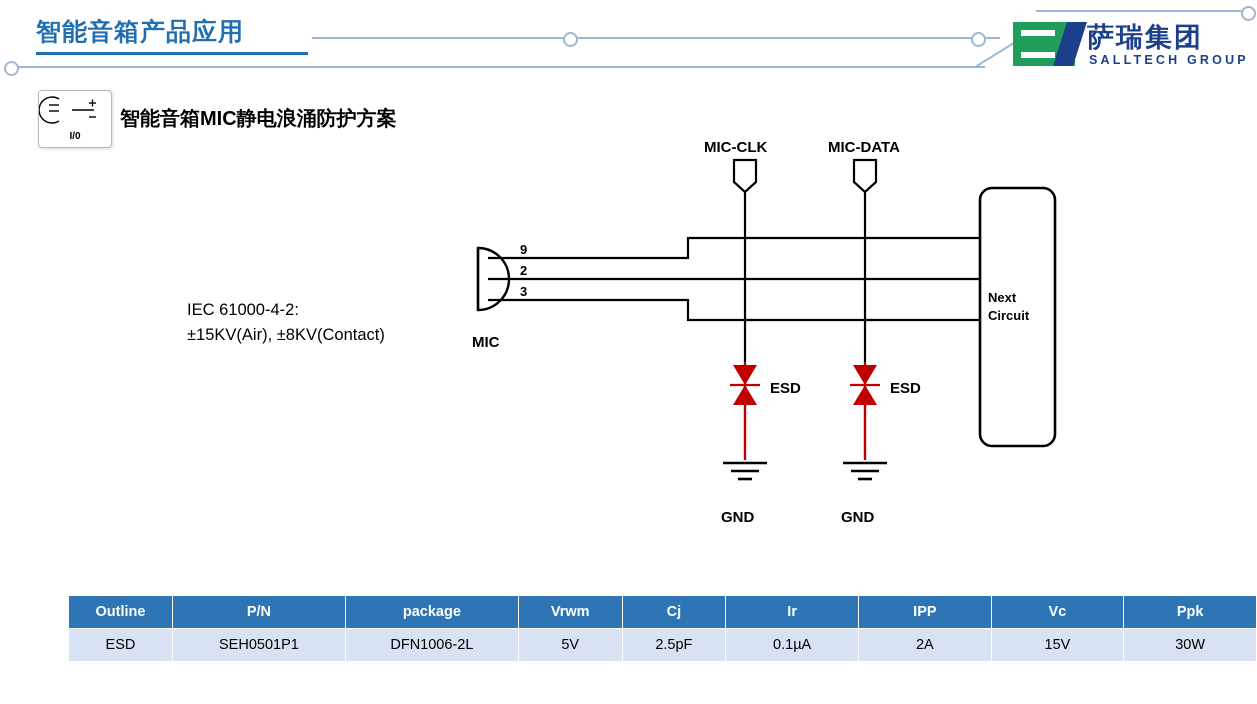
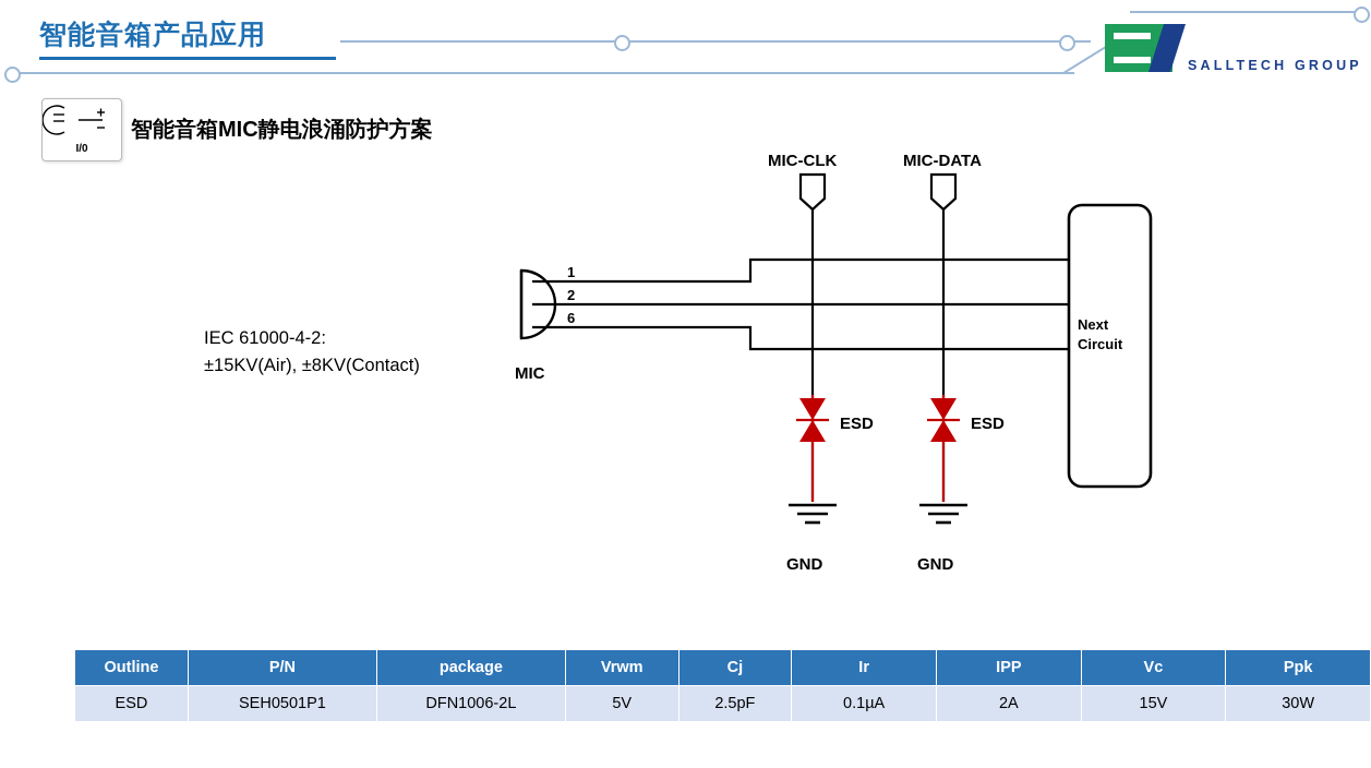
  智能音箱产品应用
- 萨瑞集团
  SALLTECH GROUP
  I/0
  智能音箱MIC静电浪涌防护方案
  IEC 61000-4-2:
  ±15KV(Air), ±8KV(Contact)
  MIC-CLK
  MIC-DATA
- 9
+ 1
  2
- 3
+ 6
  MIC
  ESD
  ESD
  GND
  GND
  Next
  Circuit
  Outline	P/N	package	Vrwm	Cj	Ir	IPP	Vc	Ppk
  ESD	SEH0501P1	DFN1006-2L	5V	2.5pF	0.1µA	2A	15V	30W
